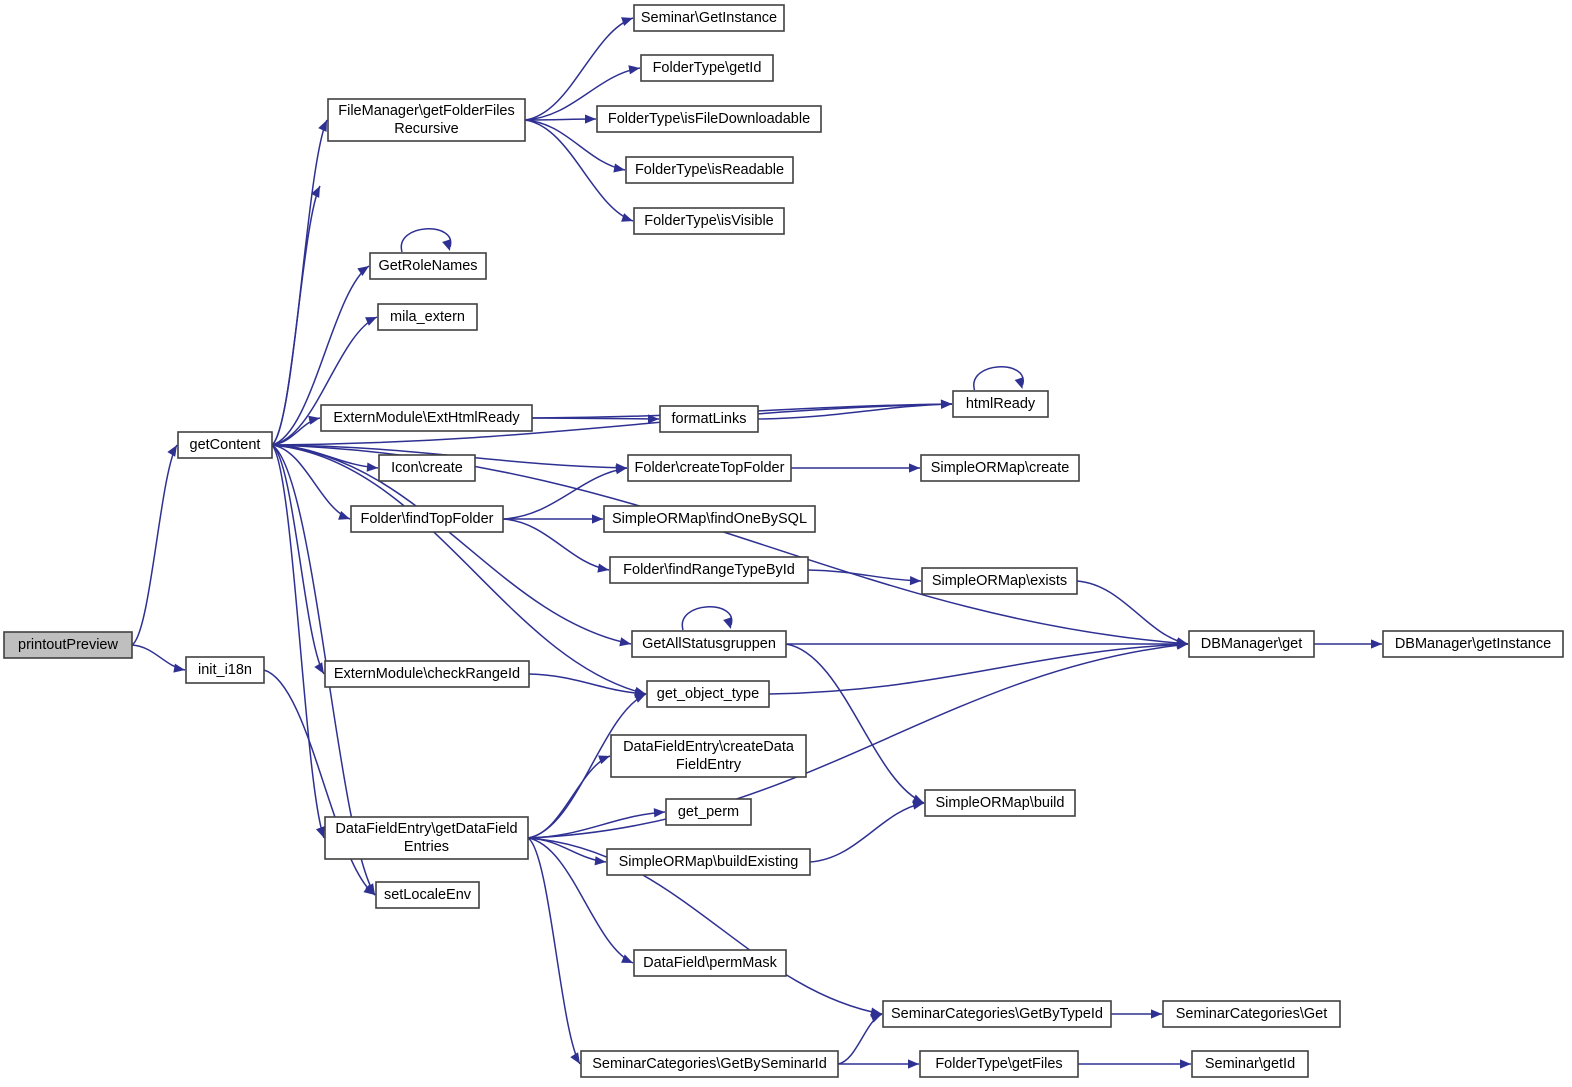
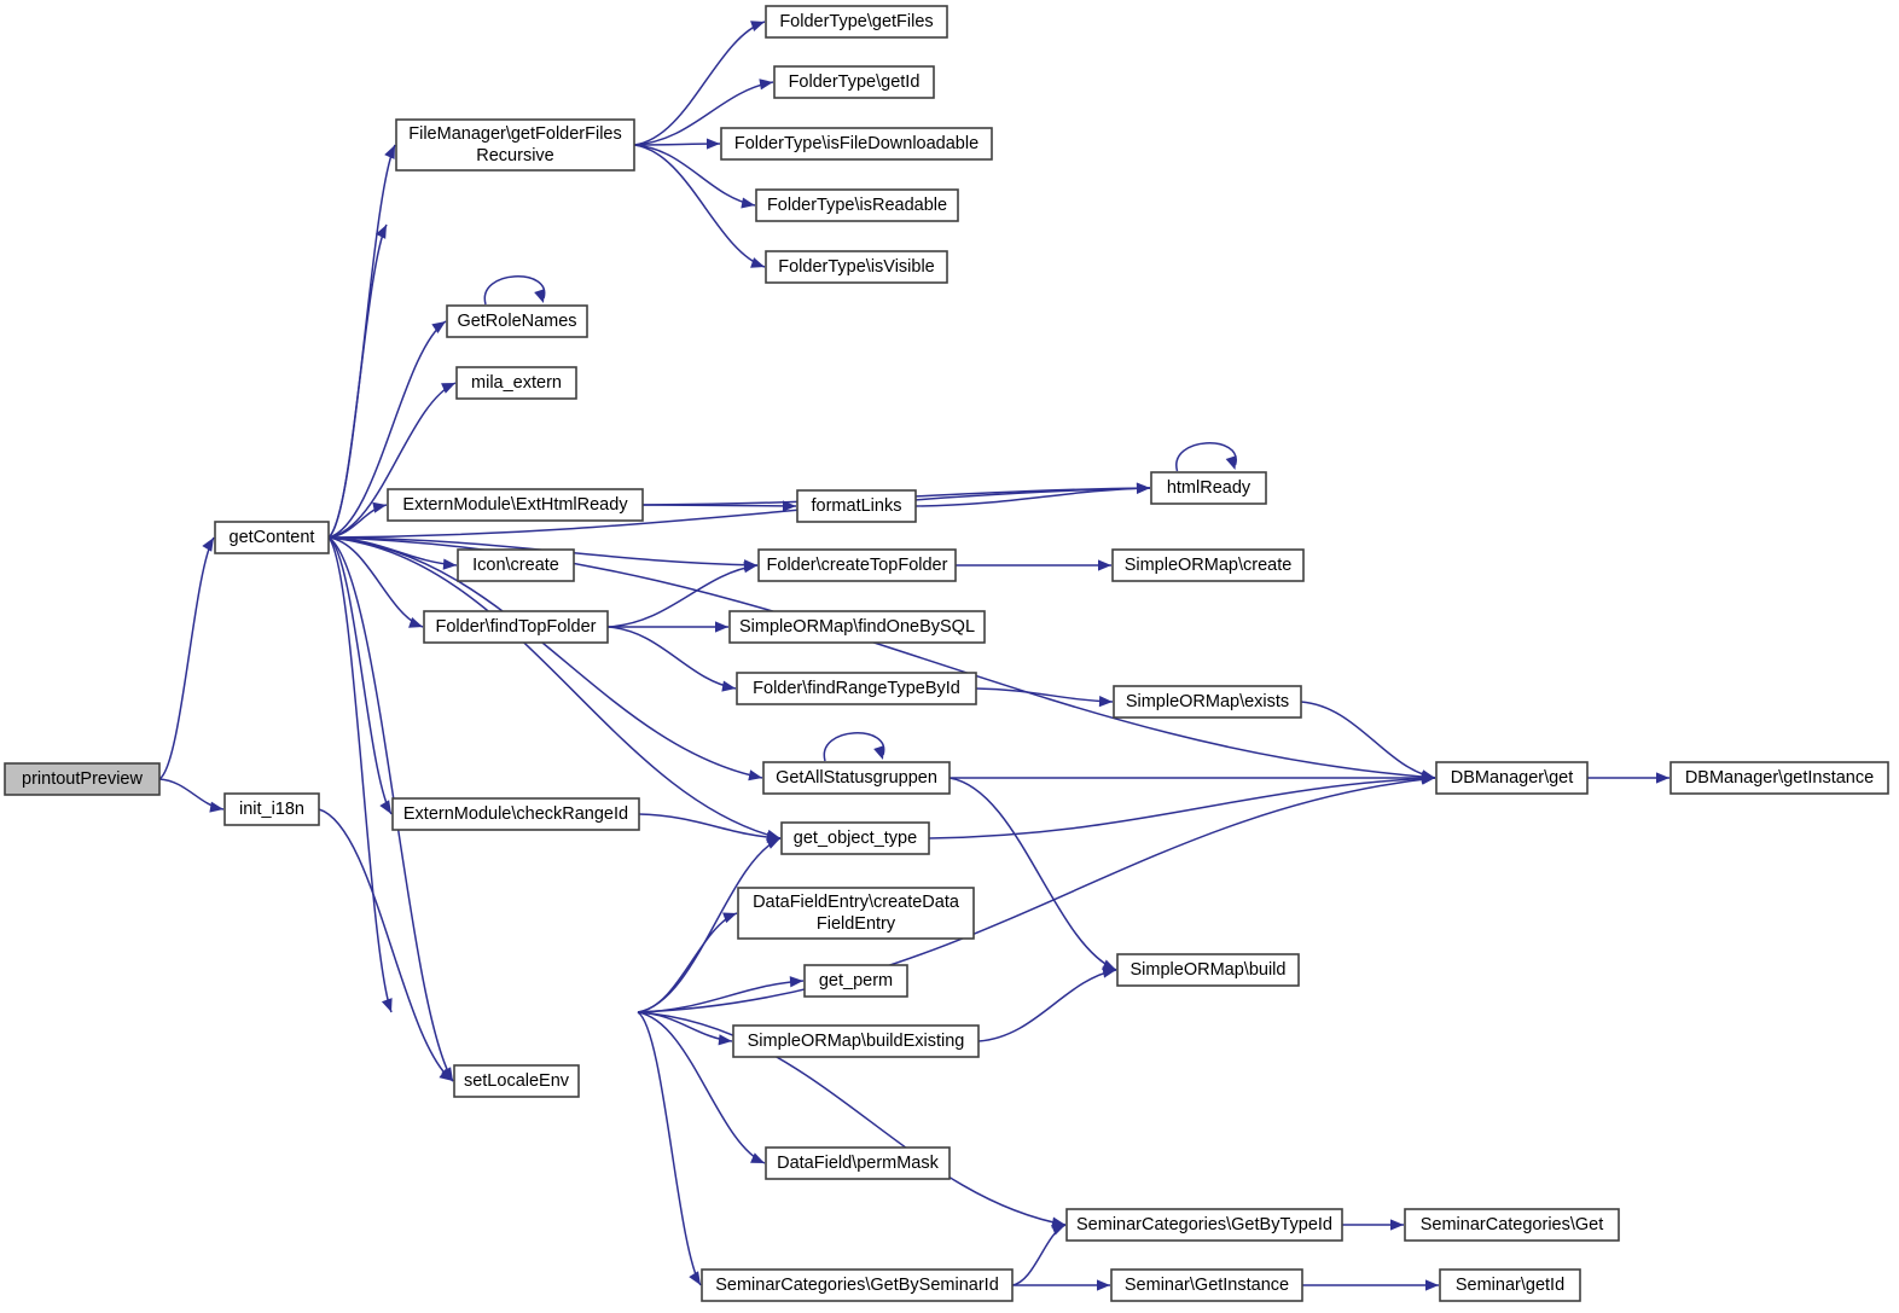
  printoutPreview
  init_i18n
  getContent
  FileManager\getFolderFiles Recursive
- Seminar\GetInstance
+ FolderType\getFiles
  FolderType\getId
  FolderType\isFileDownloadable
  FolderType\isReadable
  FolderType\isVisible
  GetRoleNames
  mila_extern
  ExternModule\ExtHtmlReady
  formatLinks
  htmlReady
  Icon\create
  Folder\createTopFolder
  SimpleORMap\create
  Folder\findTopFolder
  SimpleORMap\findOneBySQL
  Folder\findRangeTypeById
  SimpleORMap\exists
  GetAllStatusgruppen
  DBManager\get
  DBManager\getInstance
  ExternModule\checkRangeId
  get_object_type
  DataFieldEntry\createData FieldEntry
  get_perm
  SimpleORMap\build
- DataFieldEntry\getDataField Entries
  SimpleORMap\buildExisting
  setLocaleEnv
  DataField\permMask
  SeminarCategories\GetByTypeId
  SeminarCategories\Get
  SeminarCategories\GetBySeminarId
- FolderType\getFiles
+ Seminar\GetInstance
  Seminar\getId
